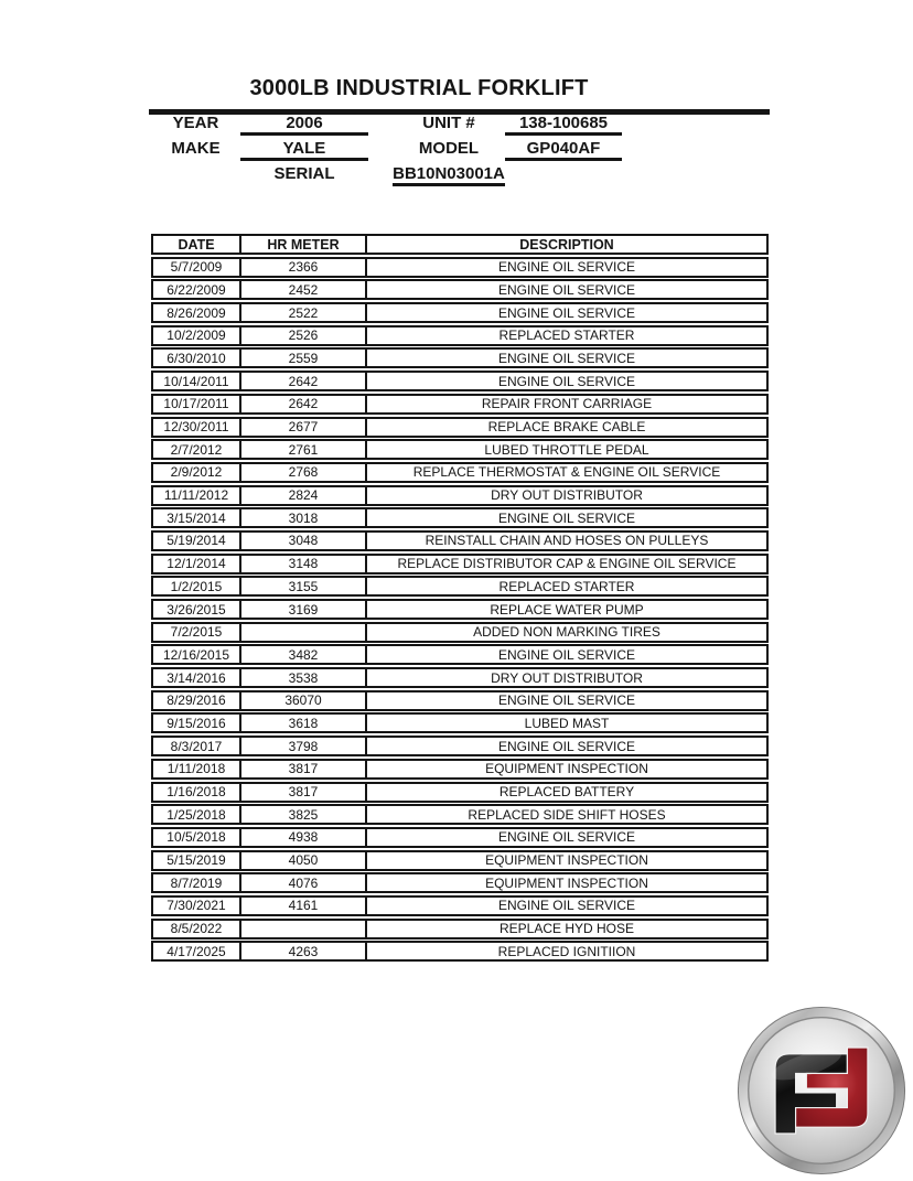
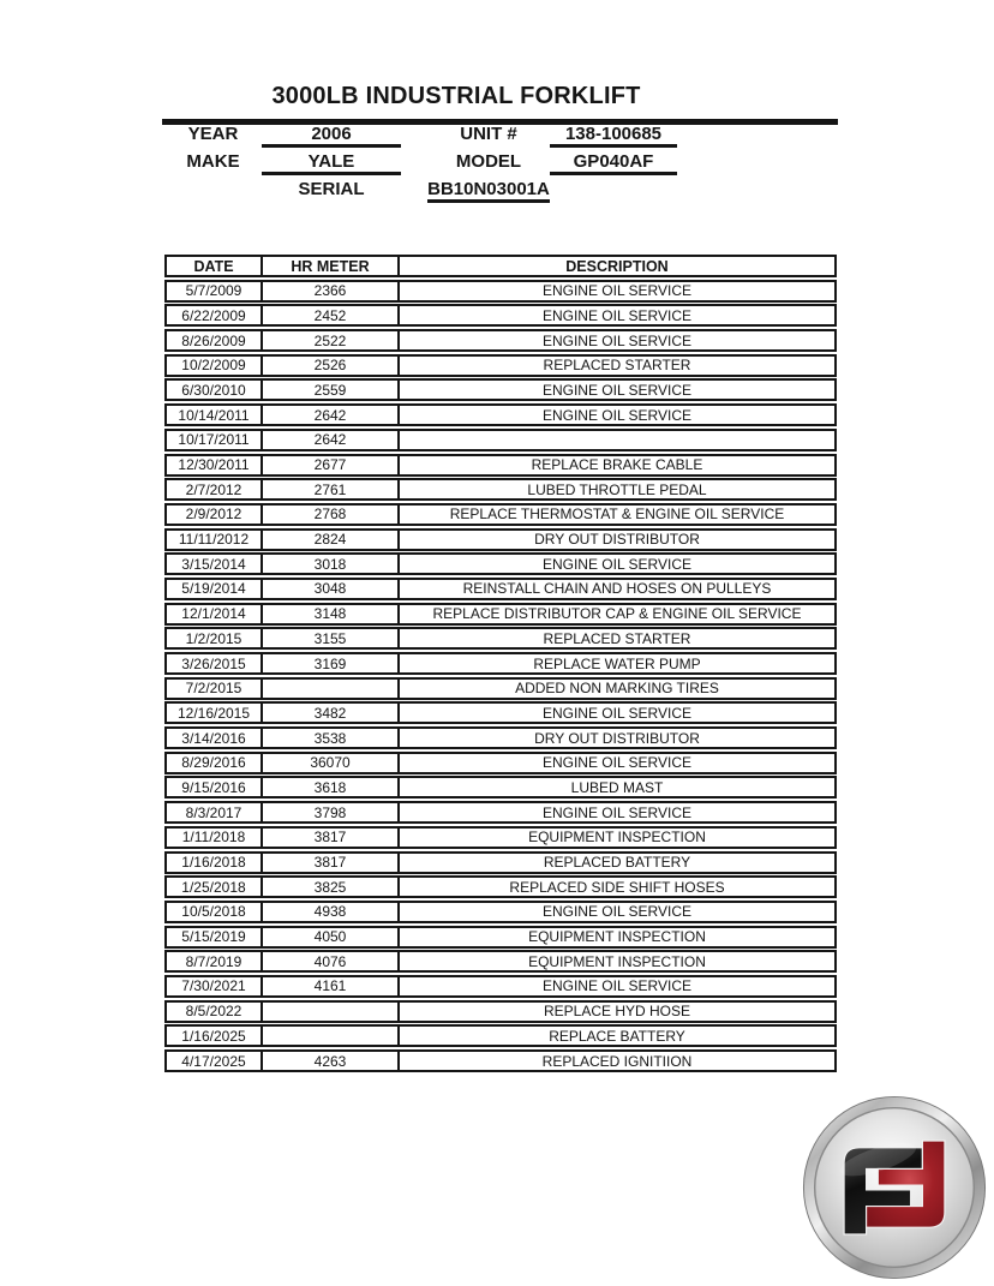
  3000LB INDUSTRIAL FORKLIFT
  YEAR
  2006
  UNIT #
  138-100685
  MAKE
  YALE
  MODEL
  GP040AF
  SERIAL
  BB10N03001A
  DATE
  HR METER
  DESCRIPTION
  5/7/2009
  2366
  ENGINE OIL SERVICE
  6/22/2009
  2452
  ENGINE OIL SERVICE
  8/26/2009
  2522
  ENGINE OIL SERVICE
  10/2/2009
  2526
  REPLACED STARTER
  6/30/2010
  2559
  ENGINE OIL SERVICE
  10/14/2011
  2642
  ENGINE OIL SERVICE
  10/17/2011
  2642
- REPAIR FRONT CARRIAGE
  12/30/2011
  2677
  REPLACE BRAKE CABLE
  2/7/2012
  2761
  LUBED THROTTLE PEDAL
  2/9/2012
  2768
  REPLACE THERMOSTAT & ENGINE OIL SERVICE
  11/11/2012
  2824
  DRY OUT DISTRIBUTOR
  3/15/2014
  3018
  ENGINE OIL SERVICE
  5/19/2014
  3048
  REINSTALL CHAIN AND HOSES ON PULLEYS
  12/1/2014
  3148
  REPLACE DISTRIBUTOR CAP & ENGINE OIL SERVICE
  1/2/2015
  3155
  REPLACED STARTER
  3/26/2015
  3169
  REPLACE WATER PUMP
  7/2/2015
  ADDED NON MARKING TIRES
  12/16/2015
  3482
  ENGINE OIL SERVICE
  3/14/2016
  3538
  DRY OUT DISTRIBUTOR
  8/29/2016
  36070
  ENGINE OIL SERVICE
  9/15/2016
  3618
  LUBED MAST
  8/3/2017
  3798
  ENGINE OIL SERVICE
  1/11/2018
  3817
  EQUIPMENT INSPECTION
  1/16/2018
  3817
  REPLACED BATTERY
  1/25/2018
  3825
  REPLACED SIDE SHIFT HOSES
  10/5/2018
  4938
  ENGINE OIL SERVICE
  5/15/2019
  4050
  EQUIPMENT INSPECTION
  8/7/2019
  4076
  EQUIPMENT INSPECTION
  7/30/2021
  4161
  ENGINE OIL SERVICE
  8/5/2022
  REPLACE HYD HOSE
+ 1/16/2025
+ REPLACE BATTERY
  4/17/2025
  4263
  REPLACED IGNITIION
